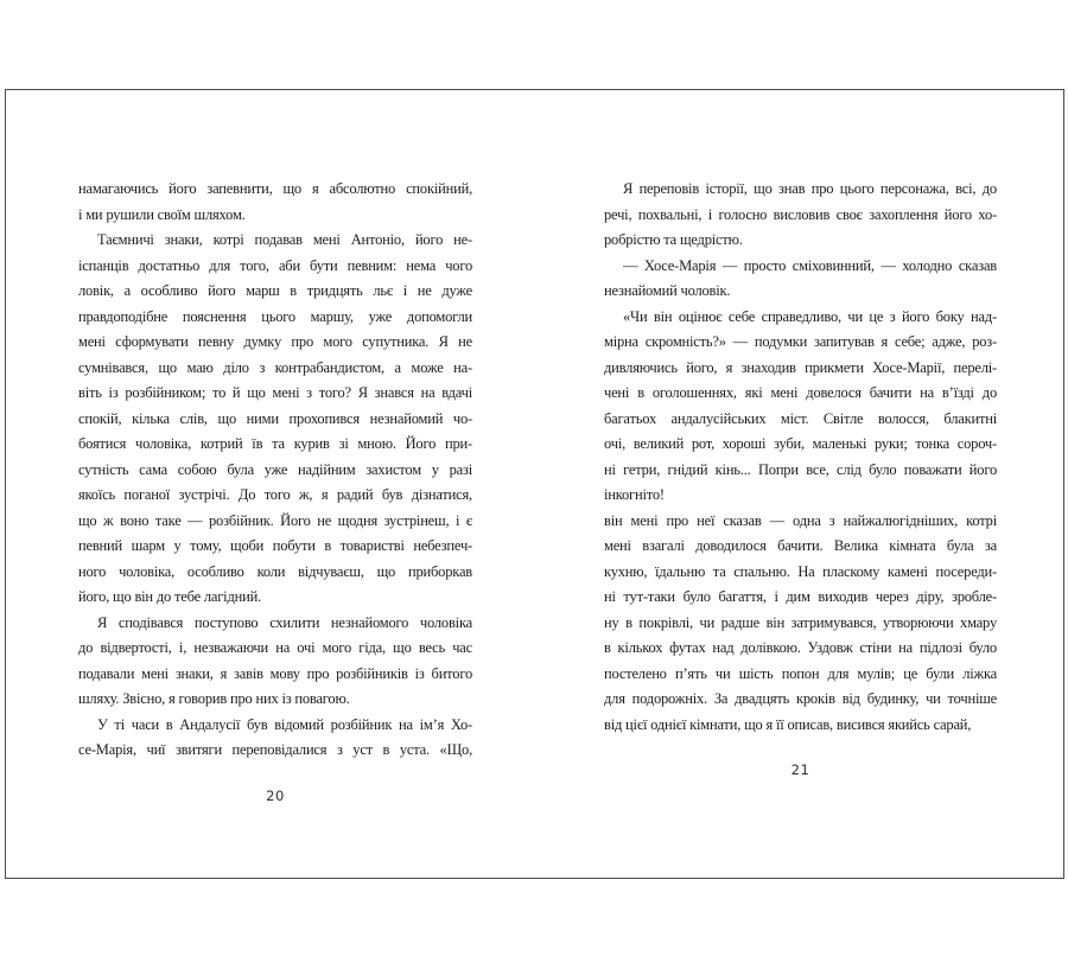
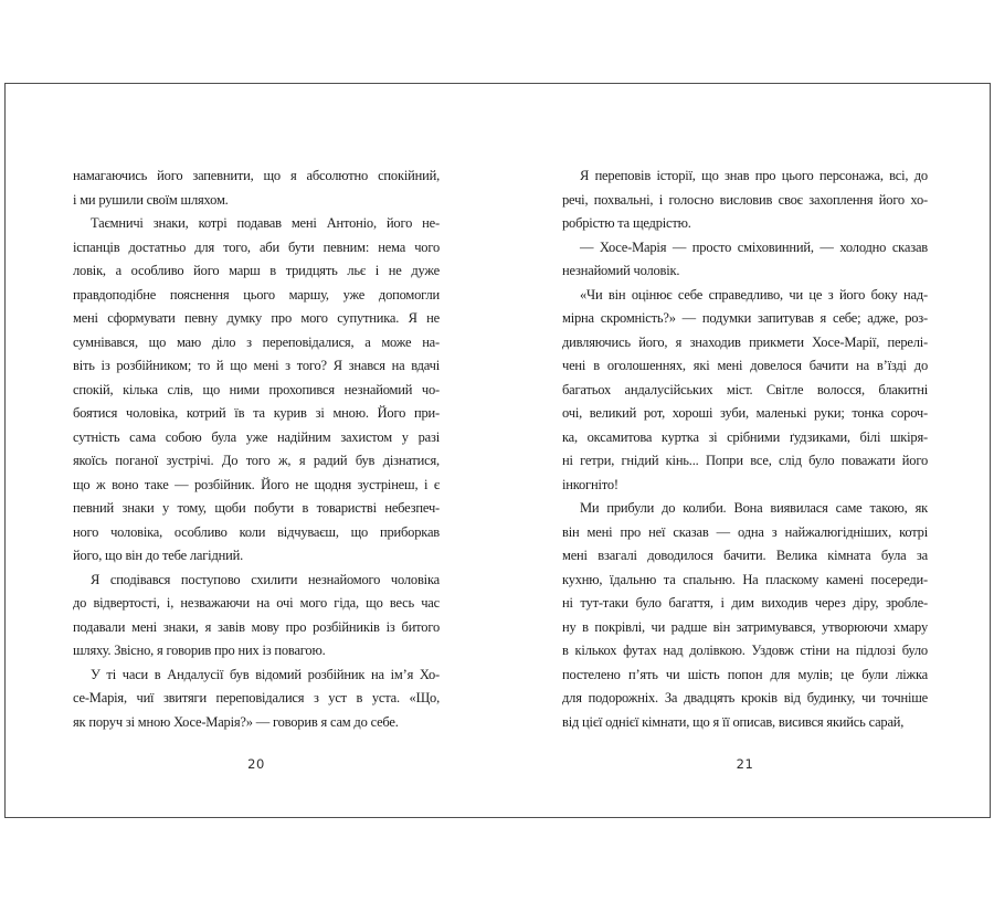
  намагаючись його запевнити, що я абсолютно спокійний,
  і ми рушили своїм шляхом.
  Таємничі знаки, котрі подавав мені Антоніо, його не-
  іспанців достатньо для того, аби бути певним: нема чого
  ловік, а особливо його марш в тридцять льє і не дуже
  правдоподібне пояснення цього маршу, уже допомогли
  мені сформувати певну думку про мого супутника. Я не
- сумнівався, що маю діло з контрабандистом, а може на-
+ сумнівався, що маю діло з переповідалися, а може на-
  віть із розбійником; то й що мені з того? Я знався на вдачі
  спокій, кілька слів, що ними прохопився незнайомий чо-
  боятися чоловіка, котрий їв та курив зі мною. Його при-
  сутність сама собою була уже надійним захистом у разі
  якоїсь поганої зустрічі. До того ж, я радий був дізнатися,
  що ж воно таке — розбійник. Його не щодня зустрінеш, і є
- певний шарм у тому, щоби побути в товаристві небезпеч-
+ певний знаки у тому, щоби побути в товаристві небезпеч-
  ного чоловіка, особливо коли відчуваєш, що приборкав
  його, що він до тебе лагідний.
  Я сподівався поступово схилити незнайомого чоловіка
  до відвертості, і, незважаючи на очі мого гіда, що весь час
  подавали мені знаки, я завів мову про розбійників із битого
  шляху. Звісно, я говорив про них із повагою.
  У ті часи в Андалусії був відомий розбійник на ім’я Хо-
  се-Марія, чиї звитяги переповідалися з уст в уста. «Що,
+ як поруч зі мною Хосе-Марія?» — говорив я сам до себе.
  20
  Я переповів історії, що знав про цього персонажа, всі, до
  речі, похвальні, і голосно висловив своє захоплення його хо-
  робрістю та щедрістю.
  — Хосе-Марія — просто сміховинний, — холодно сказав
  незнайомий чоловік.
  «Чи він оцінює себе справедливо, чи це з його боку над-
  мірна скромність?» — подумки запитував я себе; адже, роз-
  дивляючись його, я знаходив прикмети Хосе-Марії, перелі-
  чені в оголошеннях, які мені довелося бачити на в’їзді до
  багатьох андалусійських міст. Світле волосся, блакитні
  очі, великий рот, хороші зуби, маленькі руки; тонка сороч-
+ ка, оксамитова куртка зі срібними ґудзиками, білі шкіря-
  ні гетри, гнідий кінь... Попри все, слід було поважати його
  інкогніто!
+ Ми прибули до колиби. Вона виявилася саме такою, як
  він мені про неї сказав — одна з найжалюгідніших, котрі
  мені взагалі доводилося бачити. Велика кімната була за
  кухню, їдальню та спальню. На пласкому камені посереди-
  ні тут-таки було багаття, і дим виходив через діру, зробле-
  ну в покрівлі, чи радше він затримувався, утворюючи хмару
  в кількох футах над долівкою. Уздовж стіни на підлозі було
  постелено п’ять чи шість попон для мулів; це були ліжка
  для подорожніх. За двадцять кроків від будинку, чи точніше
  від цієї однієї кімнати, що я її описав, висився якийсь сарай,
  21
